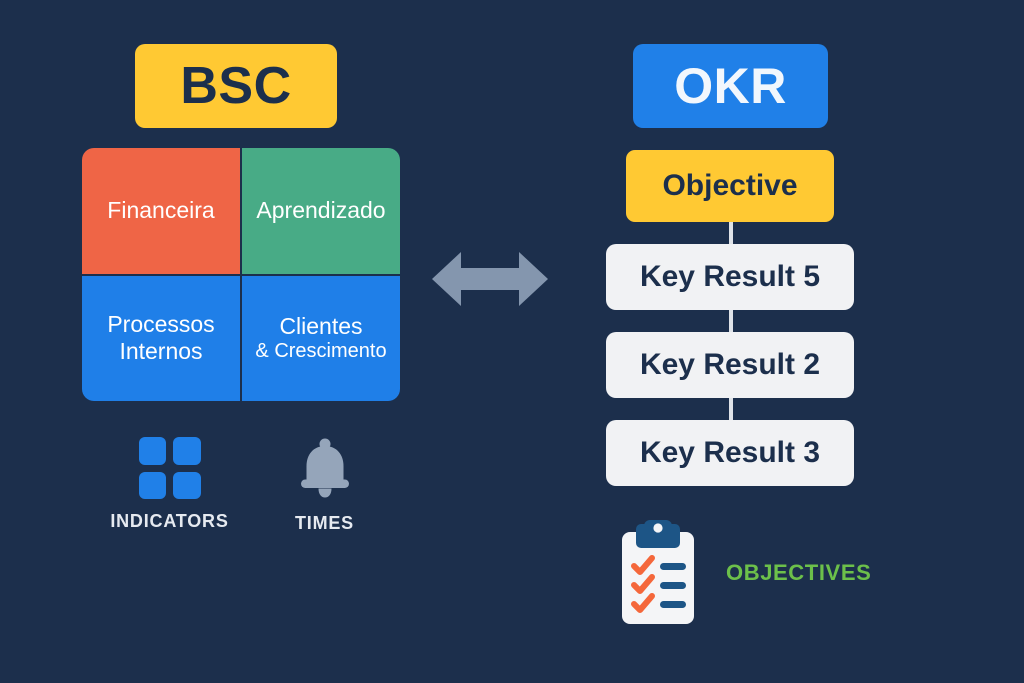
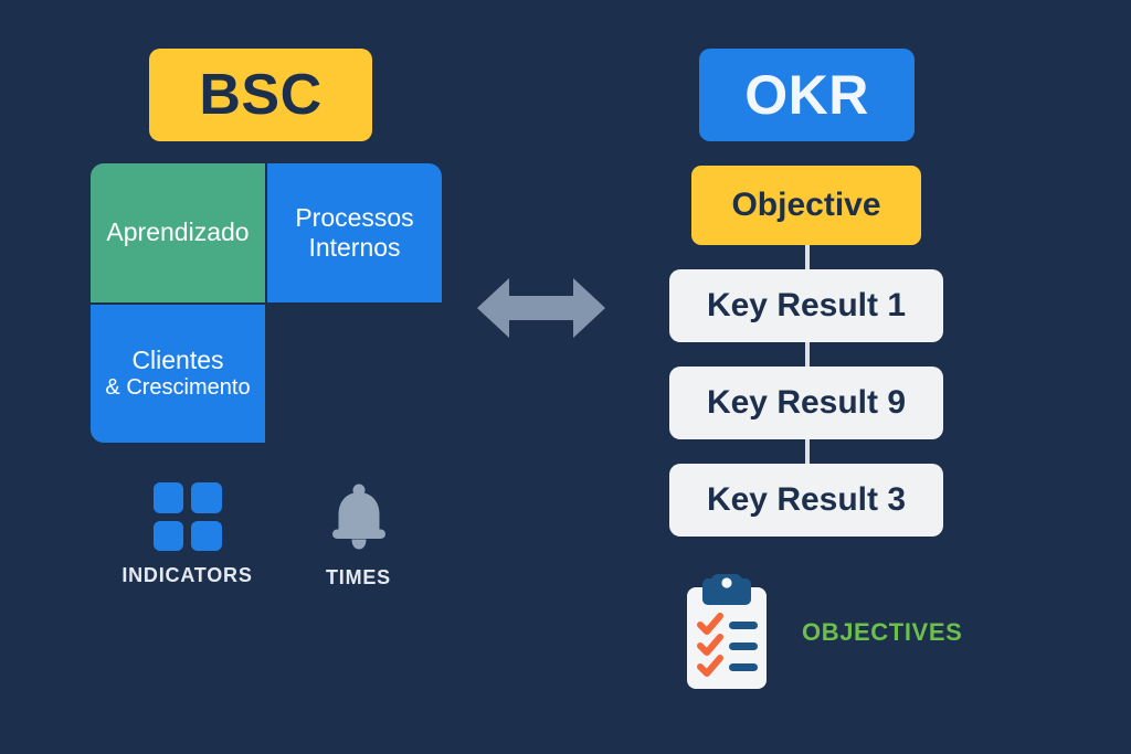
  BSC
- Financeira
  Aprendizado
  Processos
  Internos
  Clientes
  & Crescimento
  INDICATORS
  TIMES
  OKR
  Objective
- Key Result 5
+ Key Result 1
- Key Result 2
+ Key Result 9
  Key Result 3
  OBJECTIVES
